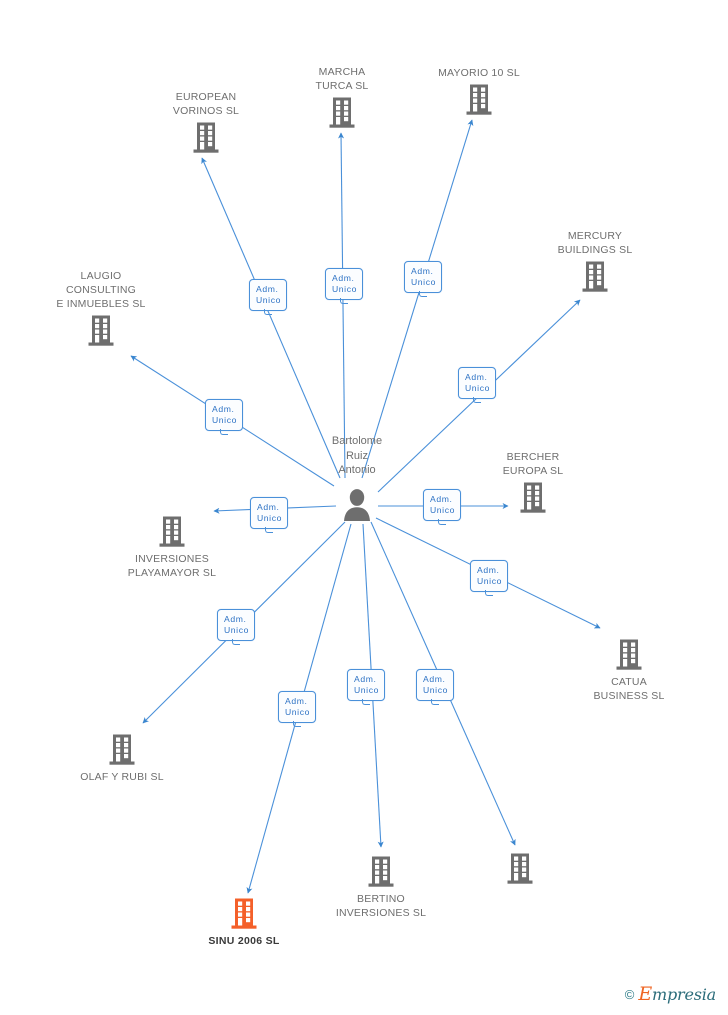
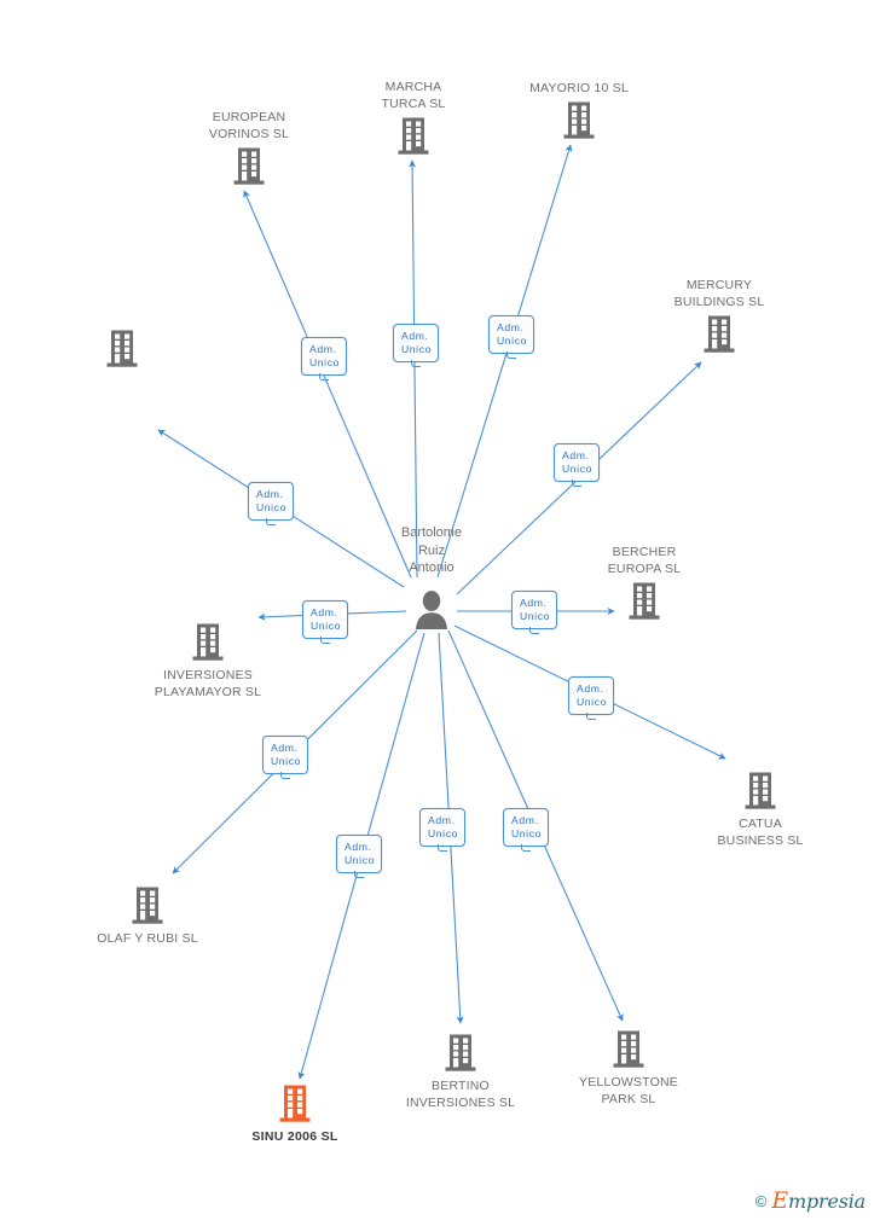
  EUROPEAN
  VORINOS SL
  MARCHA
  TURCA SL
  MAYORIO 10 SL
  MERCURY
  BUILDINGS SL
- LAUGIO
- CONSULTING
- E INMUEBLES SL
  BERCHER
  EUROPA SL
  INVERSIONES
  PLAYAMAYOR SL
  CATUA
  BUSINESS SL
  OLAF Y RUBI SL
  SINU 2006 SL
  BERTINO
  INVERSIONES SL
+ YELLOWSTONE
+ PARK SL
  Bartolome
  Ruiz
  Antonio
  Adm.
  Unico
  Adm.
  Unico
  Adm.
  Unico
  Adm.
  Unico
  Adm.
  Unico
  Adm.
  Unico
  Adm.
  Unico
  Adm.
  Unico
  Adm.
  Unico
  Adm.
  Unico
  Adm.
  Unico
  Adm.
  Unico
  ©
  Empresia
